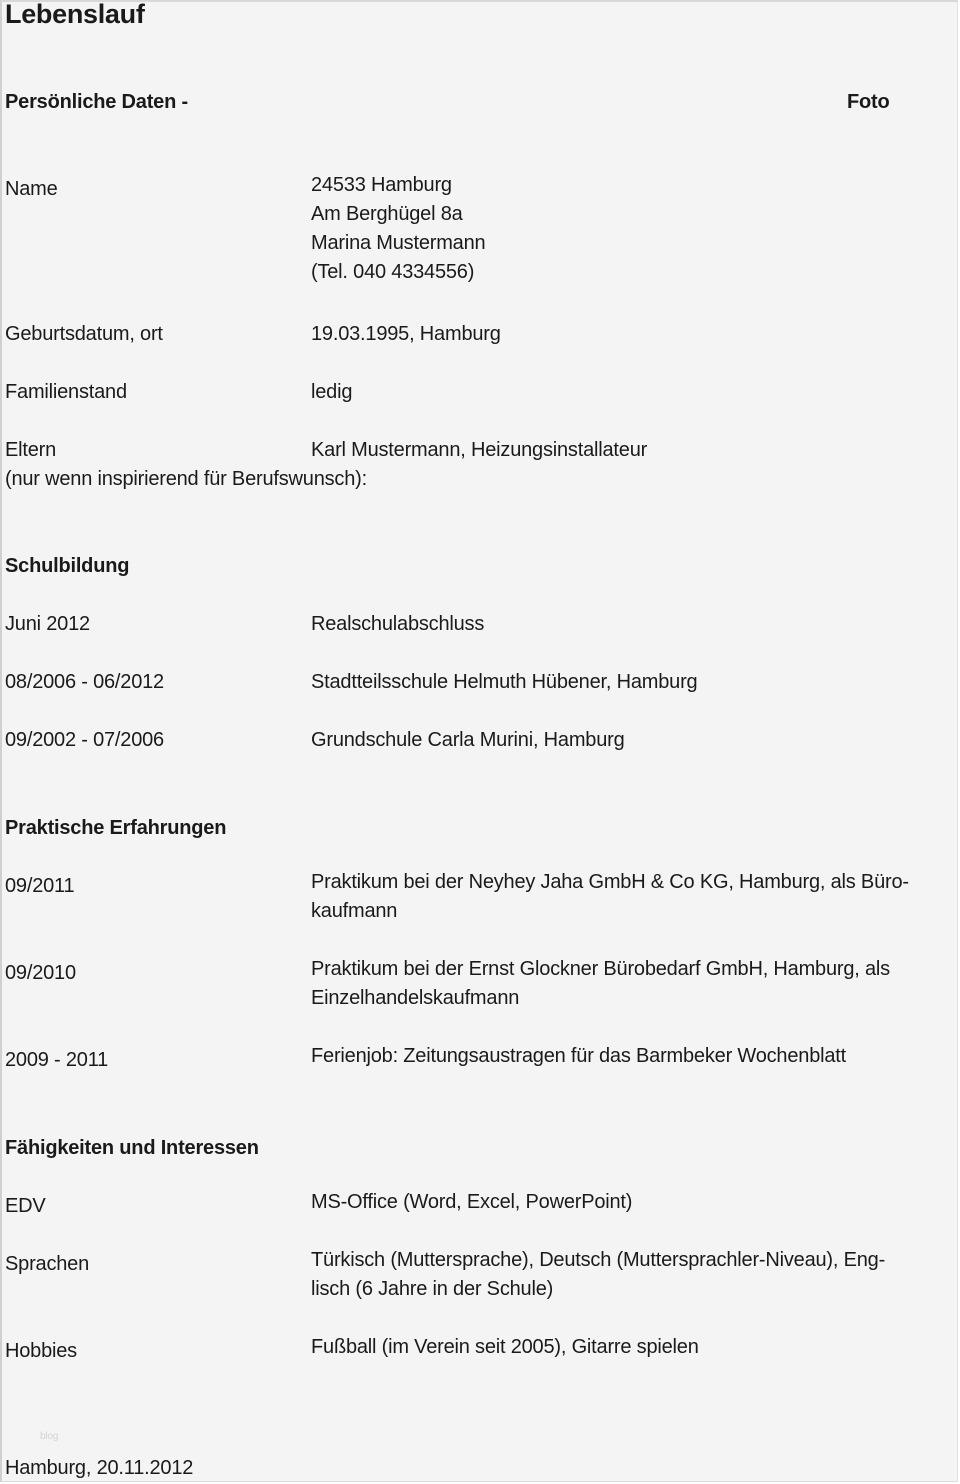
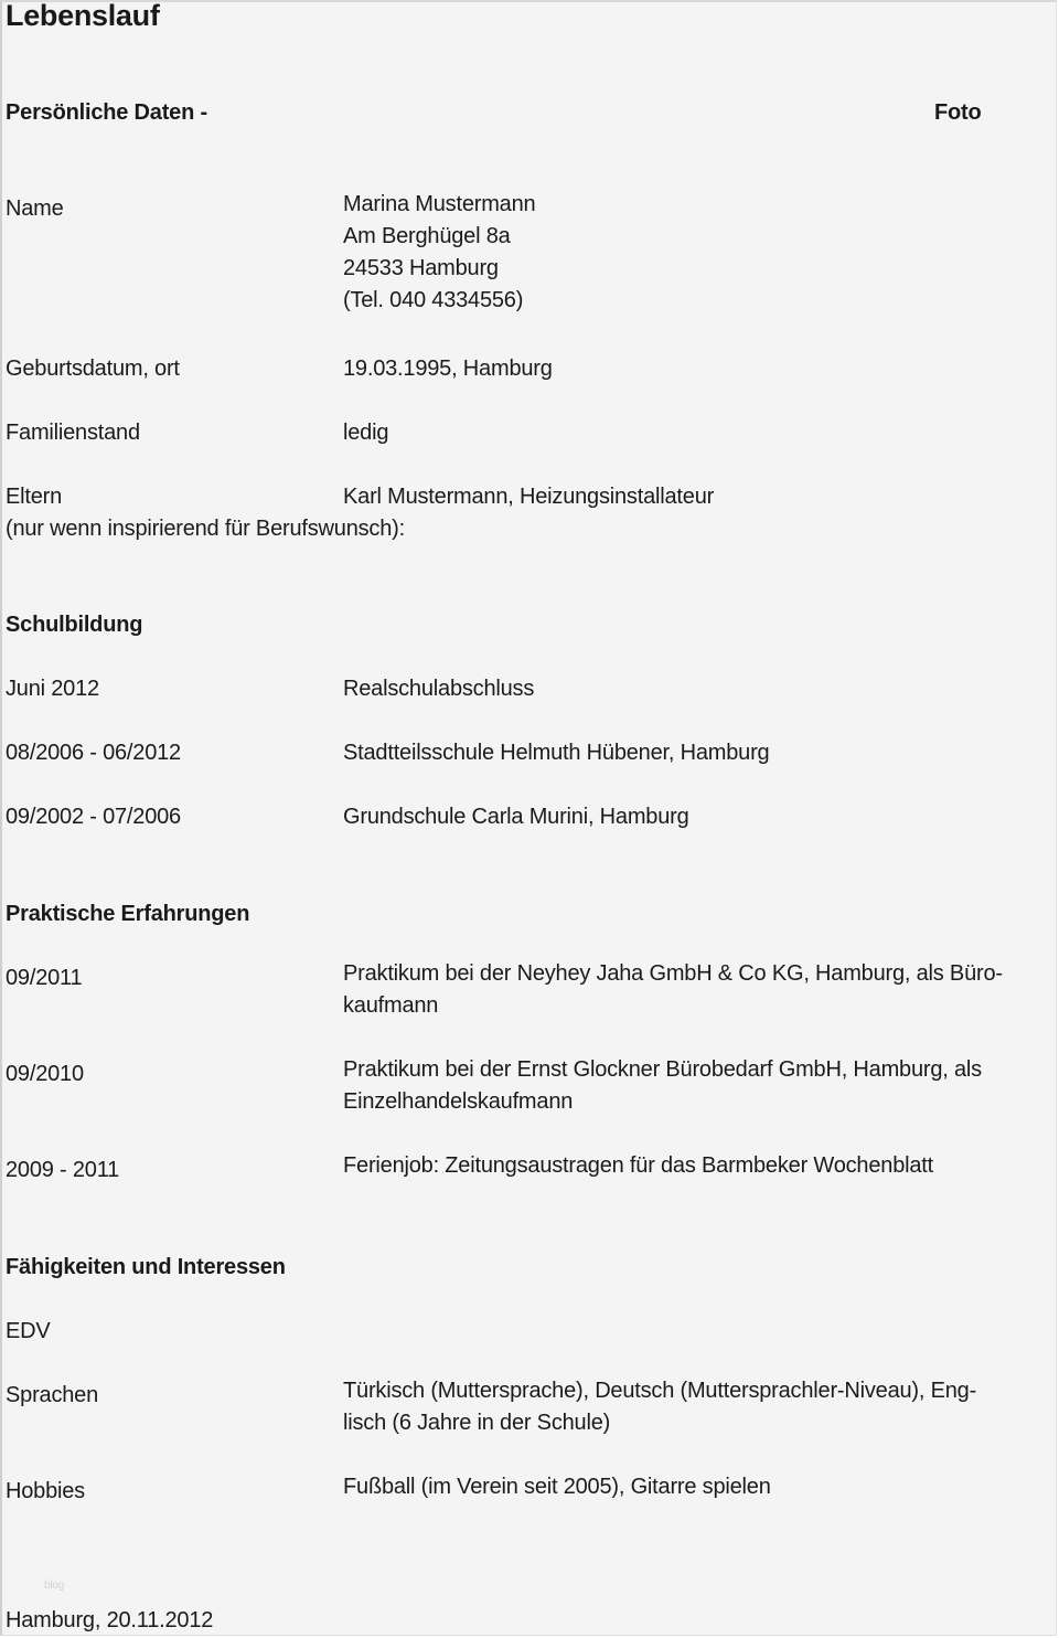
  Lebenslauf
  Persönliche Daten -
  Foto
  Name
- 24533 Hamburg
+ Marina Mustermann
  Am Berghügel 8a
- Marina Mustermann
+ 24533 Hamburg
  (Tel. 040 4334556)
  Geburtsdatum, ort
  19.03.1995, Hamburg
  Familienstand
  ledig
  Eltern
  Karl Mustermann, Heizungsinstallateur
  (nur wenn inspirierend für Berufswunsch):
  Schulbildung
  Juni 2012
  Realschulabschluss
  08/2006 - 06/2012
  Stadtteilsschule Helmuth Hübener, Hamburg
  09/2002 - 07/2006
  Grundschule Carla Murini, Hamburg
  Praktische Erfahrungen
  09/2011
  Praktikum bei der Neyhey Jaha GmbH & Co KG, Hamburg, als Büro-
  kaufmann
  09/2010
  Praktikum bei der Ernst Glockner Bürobedarf GmbH, Hamburg, als
  Einzelhandelskaufmann
  2009 - 2011
  Ferienjob: Zeitungsaustragen für das Barmbeker Wochenblatt
  Fähigkeiten und Interessen
  EDV
- MS-Office (Word, Excel, PowerPoint)
  Sprachen
  Türkisch (Muttersprache), Deutsch (Muttersprachler-Niveau), Eng-
  lisch (6 Jahre in der Schule)
  Hobbies
  Fußball (im Verein seit 2005), Gitarre spielen
  blog
  Hamburg, 20.11.2012
